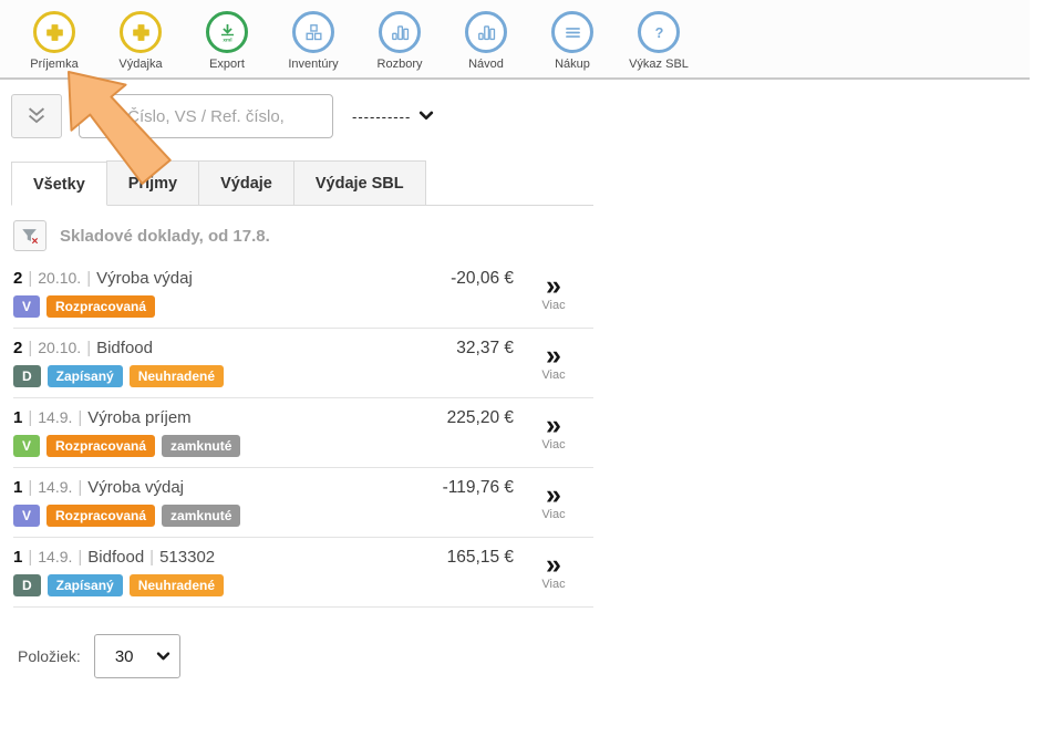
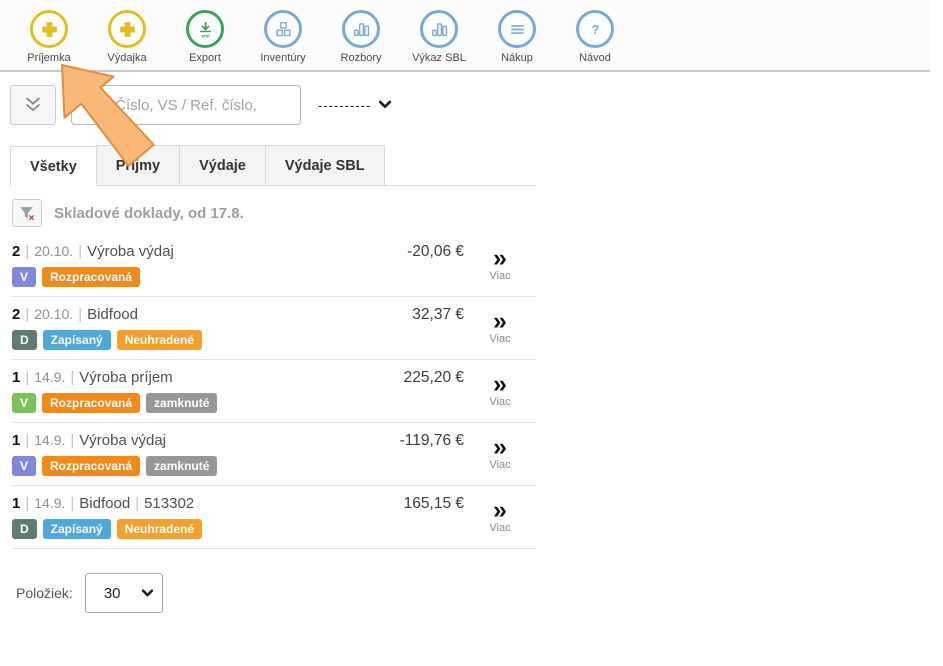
  Príjemka
  Výdajka
  Export
  Inventúry
  Rozbory
- Návod
+ Výkaz SBL
  Nákup
  ?
- Výkaz SBL
+ Návod
  Číslo, VS / Ref. číslo,
  ----------
  Všetky
  Píjmy
  Výdaje
  Výdaje SBL
  ✕
  Skladové doklady, od 17.8.
  2 | 20.10. | Výroba výdaj
  V
  Rozpracovaná
  -20,06 €
  »
  Viac
  2 | 20.10. | Bidfood
  D
  Zapísaný
  Neuhradené
  32,37 €
  »
  Viac
  1 | 14.9. | Výroba príjem
  V
  Rozpracovaná
  zamknuté
  225,20 €
  »
  Viac
  1 | 14.9. | Výroba výdaj
  V
  Rozpracovaná
  zamknuté
  -119,76 €
  »
  Viac
  1 | 14.9. | Bidfood | 513302
  D
  Zapísaný
  Neuhradené
  165,15 €
  »
  Viac
  Položiek:
  30
